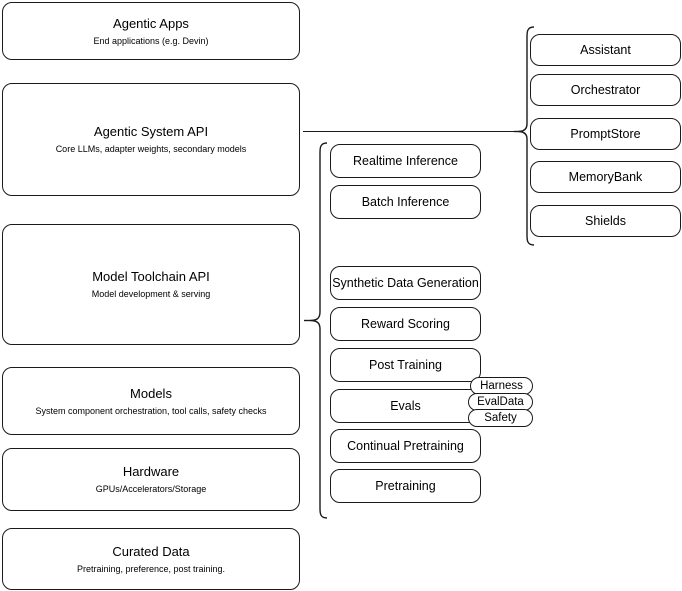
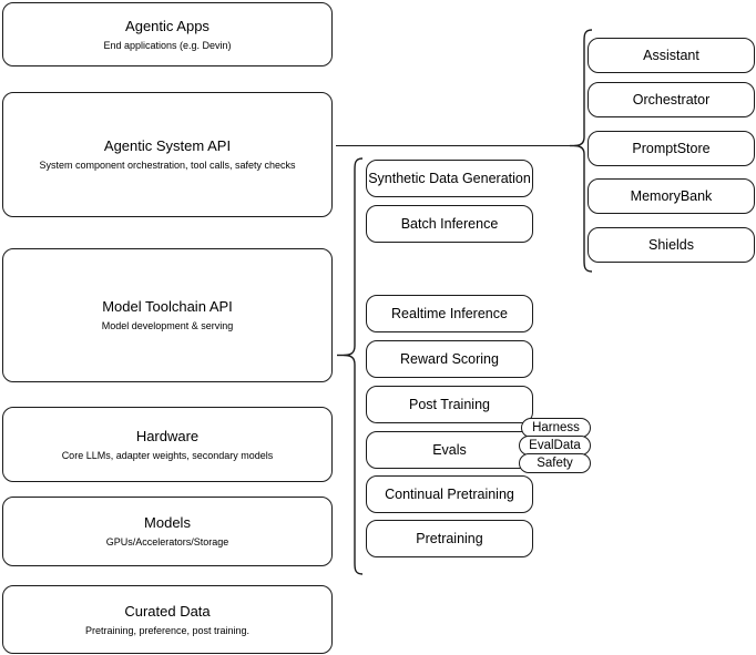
  Agentic Apps
  End applications (e.g. Devin)
  Agentic System API
- Core LLMs, adapter weights, secondary models
+ System component orchestration, tool calls, safety checks
  Model Toolchain API
  Model development & serving
- Models
+ Hardware
- System component orchestration, tool calls, safety checks
+ Core LLMs, adapter weights, secondary models
- Hardware
+ Models
  GPUs/Accelerators/Storage
  Curated Data
  Pretraining, preference, post training.
- Realtime Inference
+ Synthetic Data Generation
  Batch Inference
- Synthetic Data Generation
+ Realtime Inference
  Reward Scoring
  Post Training
  Evals
  Continual Pretraining
  Pretraining
  Harness
  EvalData
  Safety
  Assistant
  Orchestrator
  PromptStore
  MemoryBank
  Shields
